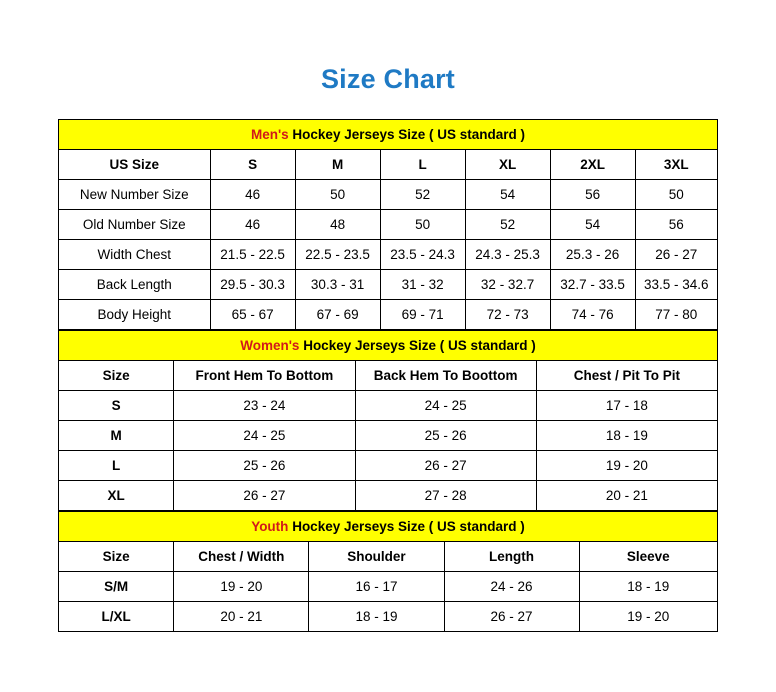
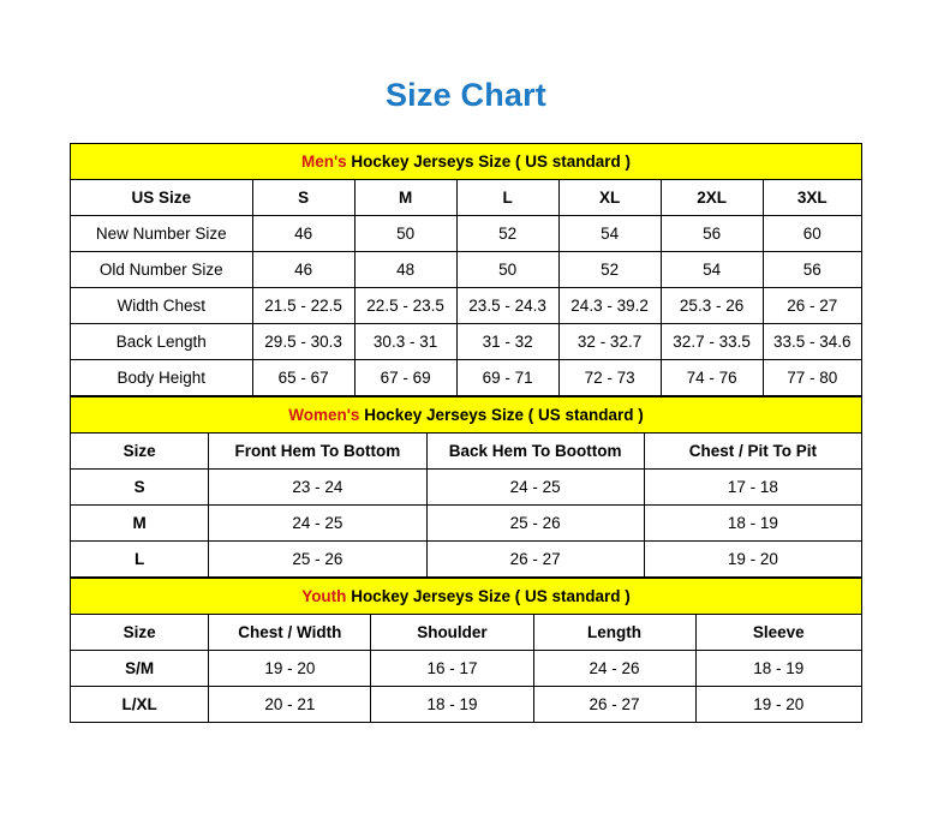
  Size Chart
  Men's Hockey Jerseys Size ( US standard )
  US Size	S	M	L	XL	2XL	3XL
- New Number Size	46	50	52	54	56	50
+ New Number Size	46	50	52	54	56	60
  Old Number Size	46	48	50	52	54	56
- Width Chest	21.5 - 22.5	22.5 - 23.5	23.5 - 24.3	24.3 - 25.3	25.3 - 26	26 - 27
+ Width Chest	21.5 - 22.5	22.5 - 23.5	23.5 - 24.3	24.3 - 39.2	25.3 - 26	26 - 27
  Back Length	29.5 - 30.3	30.3 - 31	31 - 32	32 - 32.7	32.7 - 33.5	33.5 - 34.6
  Body Height	65 - 67	67 - 69	69 - 71	72 - 73	74 - 76	77 - 80
  Women's Hockey Jerseys Size ( US standard )
  Size	Front Hem To Bottom	Back Hem To Boottom	Chest / Pit To Pit
  S	23 - 24	24 - 25	17 - 18
  M	24 - 25	25 - 26	18 - 19
  L	25 - 26	26 - 27	19 - 20
- XL	26 - 27	27 - 28	20 - 21
  Youth Hockey Jerseys Size ( US standard )
  Size	Chest / Width	Shoulder	Length	Sleeve
  S/M	19 - 20	16 - 17	24 - 26	18 - 19
  L/XL	20 - 21	18 - 19	26 - 27	19 - 20
